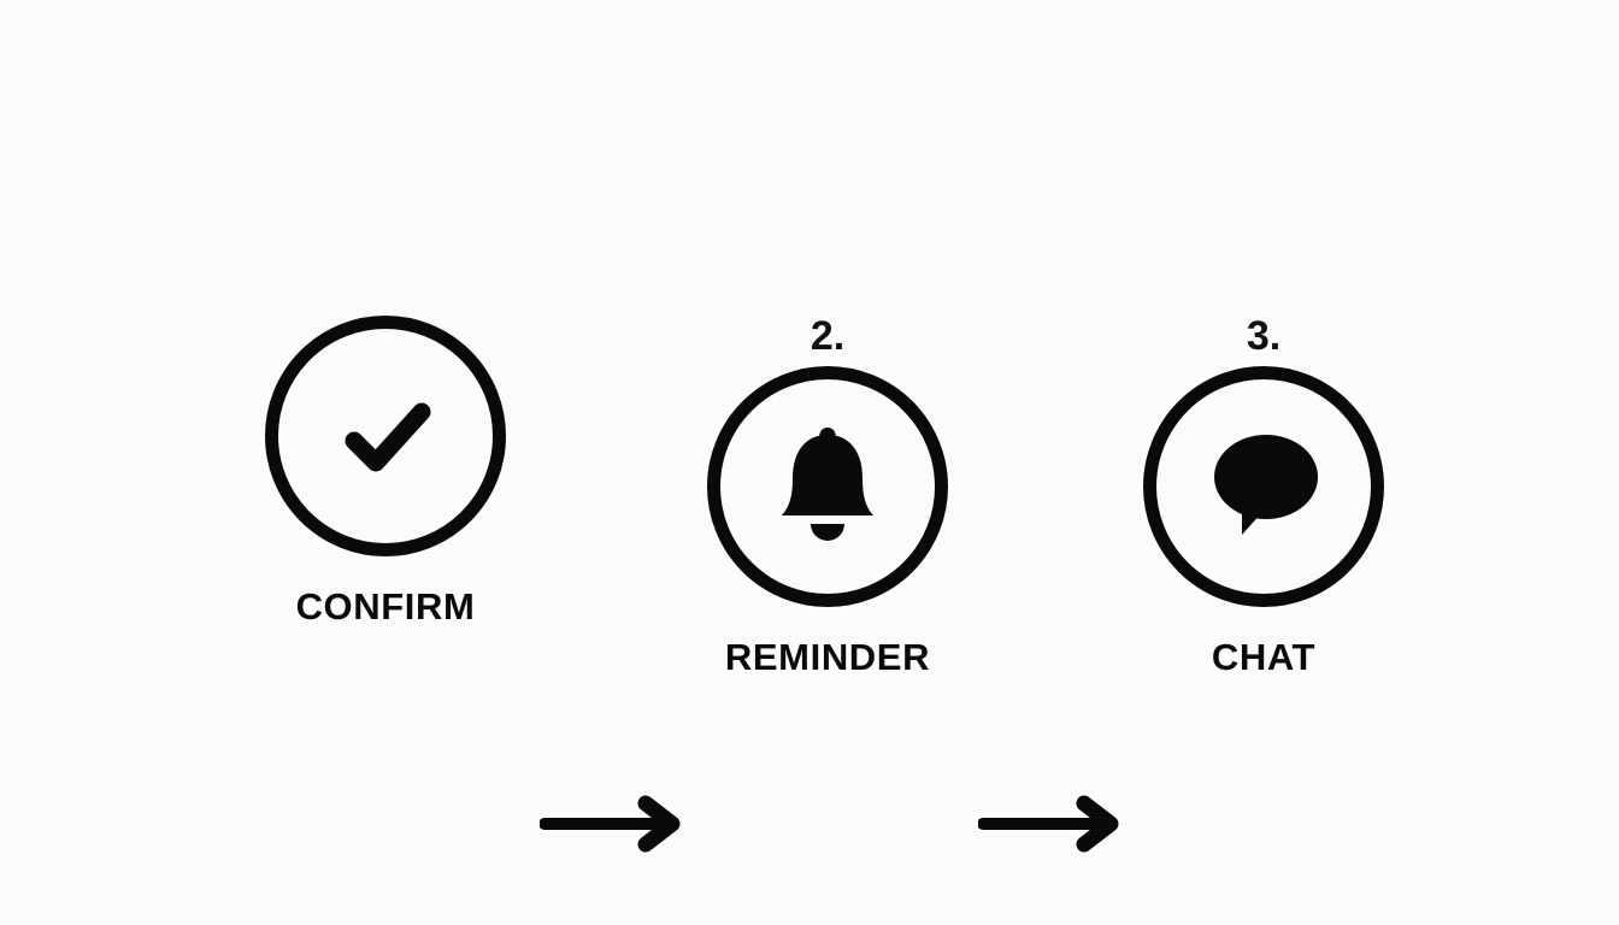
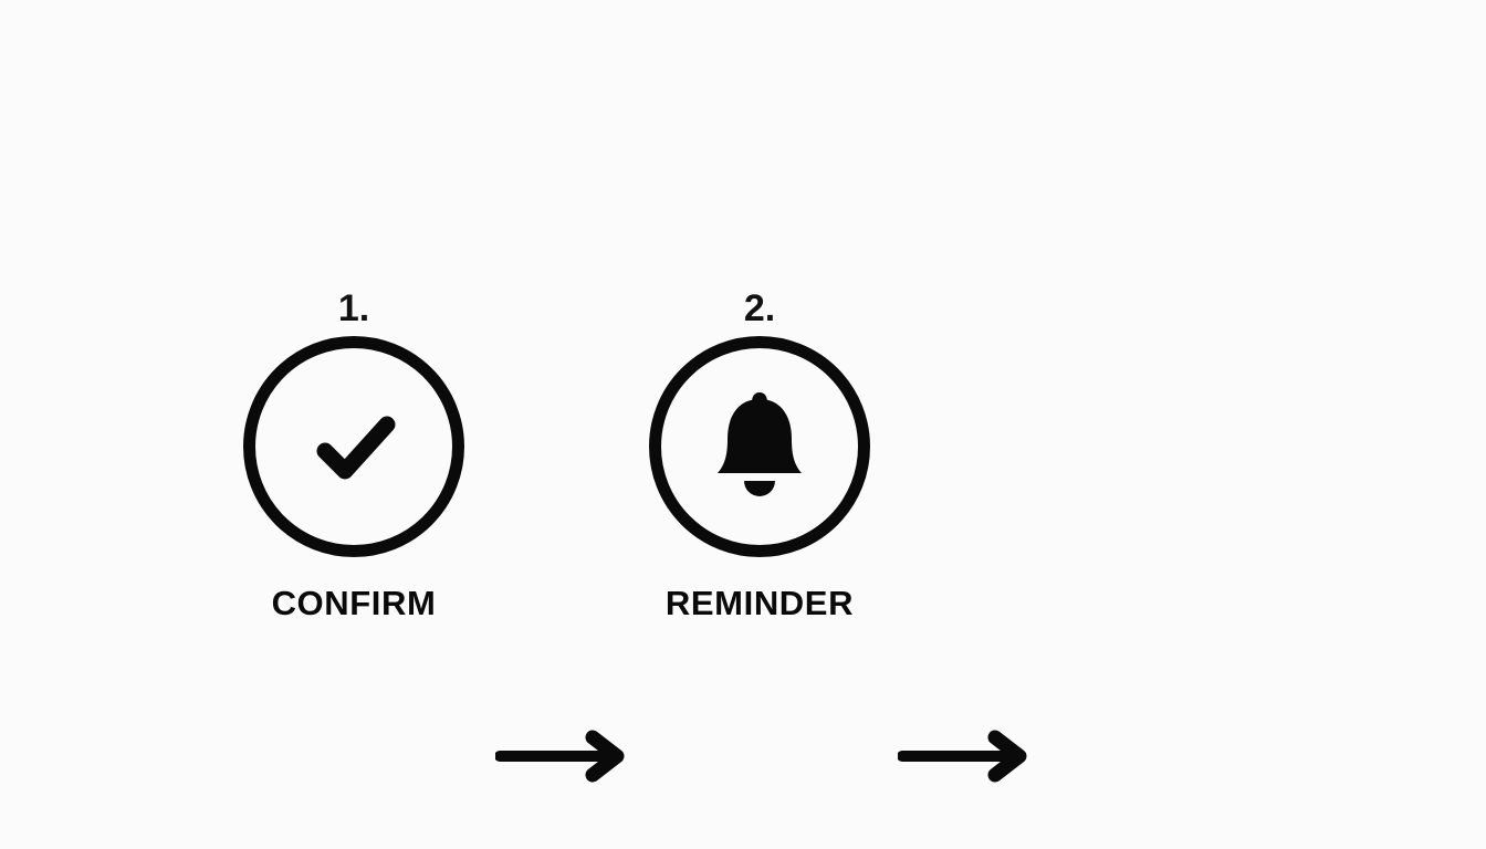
+ 1.
  CONFIRM
  2.
  REMINDER
- 3.
- CHAT
